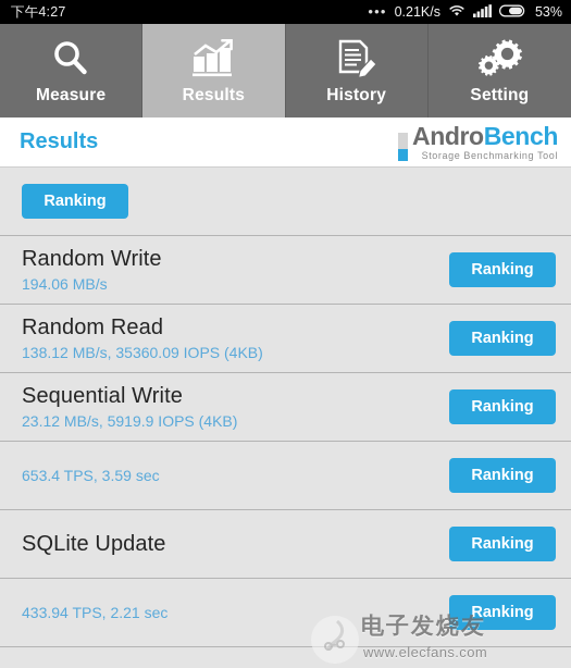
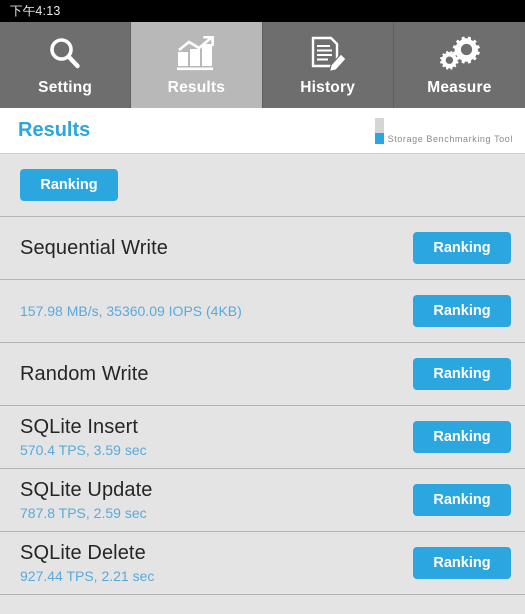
- 下午4:27
+ 下午4:13
- •••
- 0.21K/s
- 53%
- Measure
+ Setting
  Results
  History
- Setting
+ Measure
  Results
- AndroBench
  Storage Benchmarking Tool
  Ranking
- Random Write
+ Sequential Write
- 194.06 MB/s
  Ranking
- Random Read
- 138.12 MB/s, 35360.09 IOPS (4KB)
+ 157.98 MB/s, 35360.09 IOPS (4KB)
  Ranking
- Sequential Write
+ Random Write
- 23.12 MB/s, 5919.9 IOPS (4KB)
  Ranking
+ SQLite Insert
- 653.4 TPS, 3.59 sec
+ 570.4 TPS, 3.59 sec
  Ranking
  SQLite Update
+ 787.8 TPS, 2.59 sec
  Ranking
+ SQLite Delete
- 433.94 TPS, 2.21 sec
+ 927.44 TPS, 2.21 sec
  Ranking
- 电子发烧友
- www.elecfans.com
